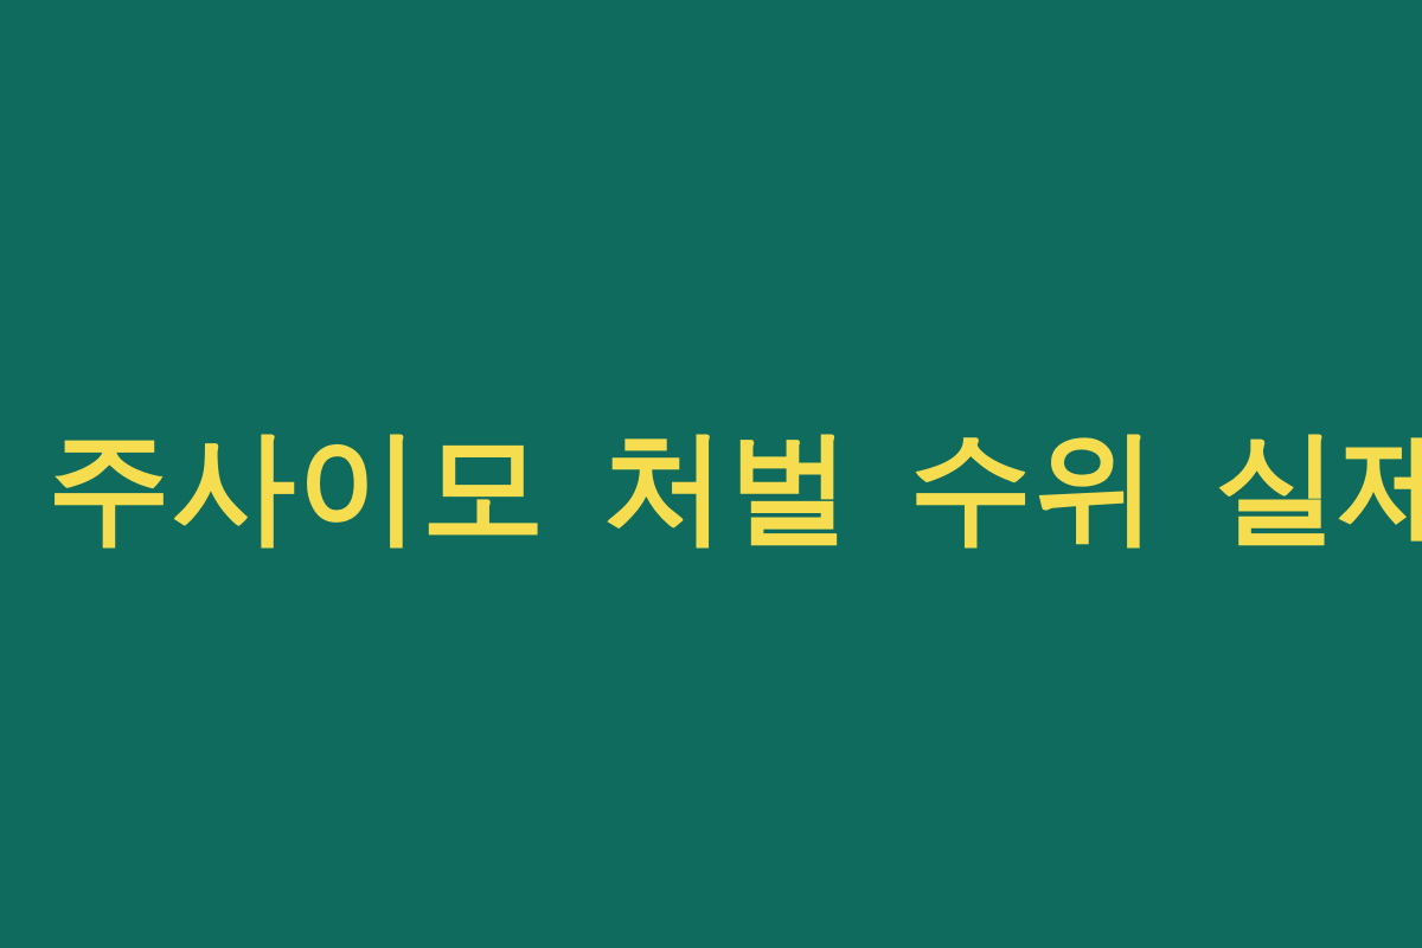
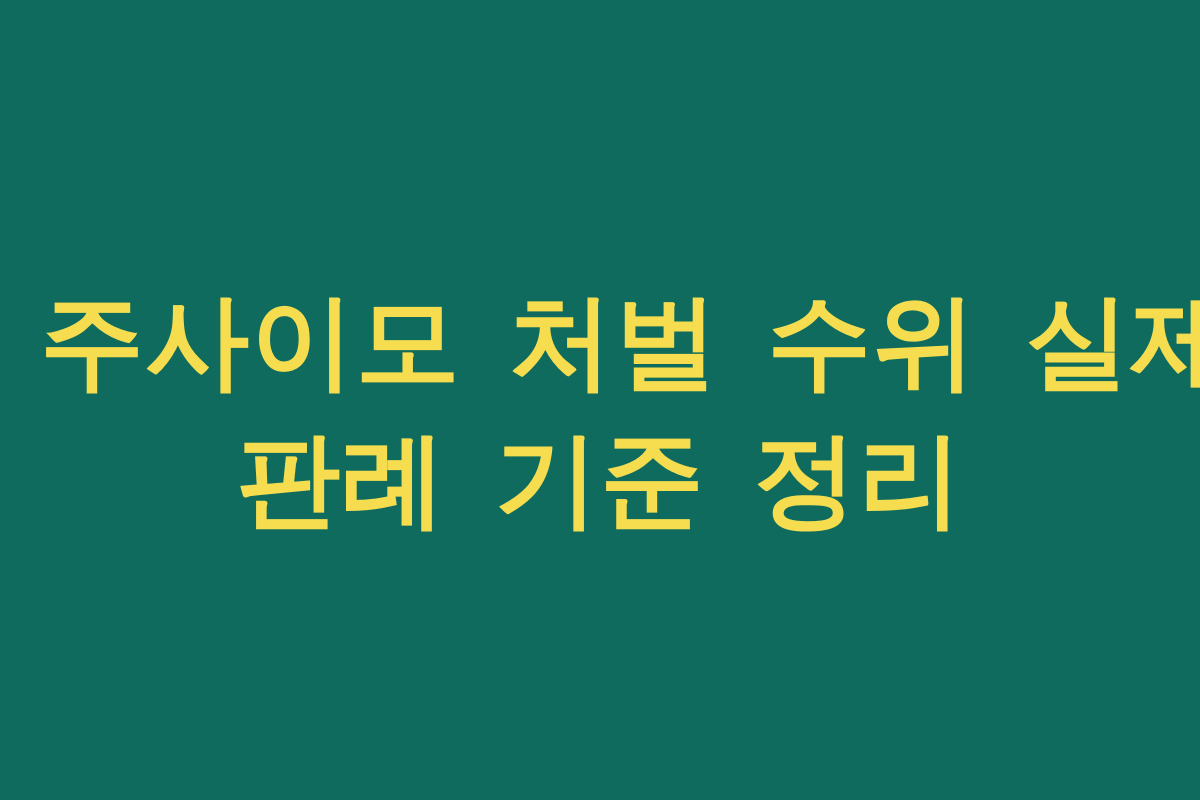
  주사이모 처벌 수위 실제
+ 판례 기준 정리
